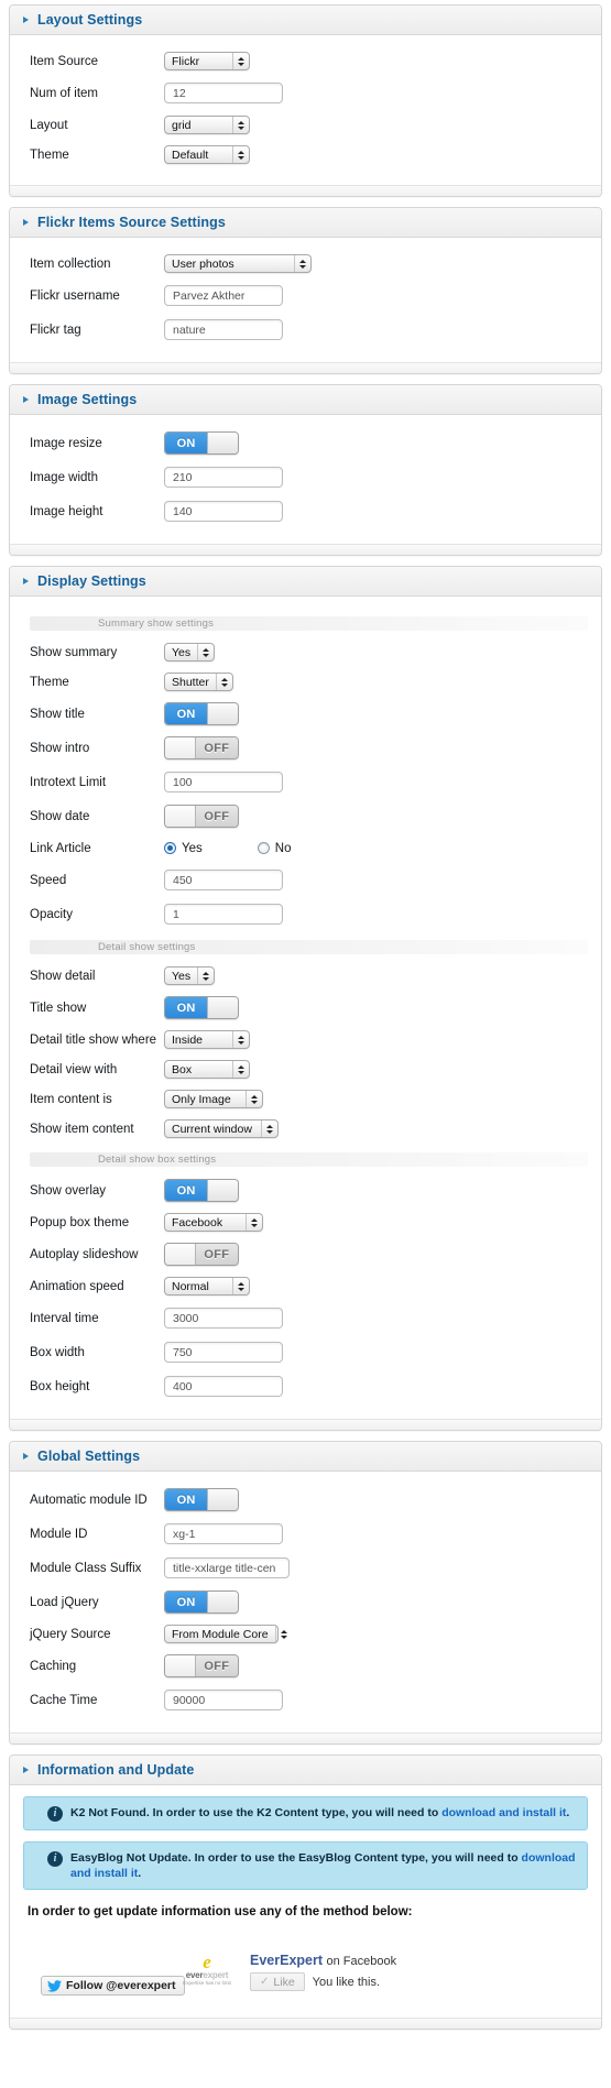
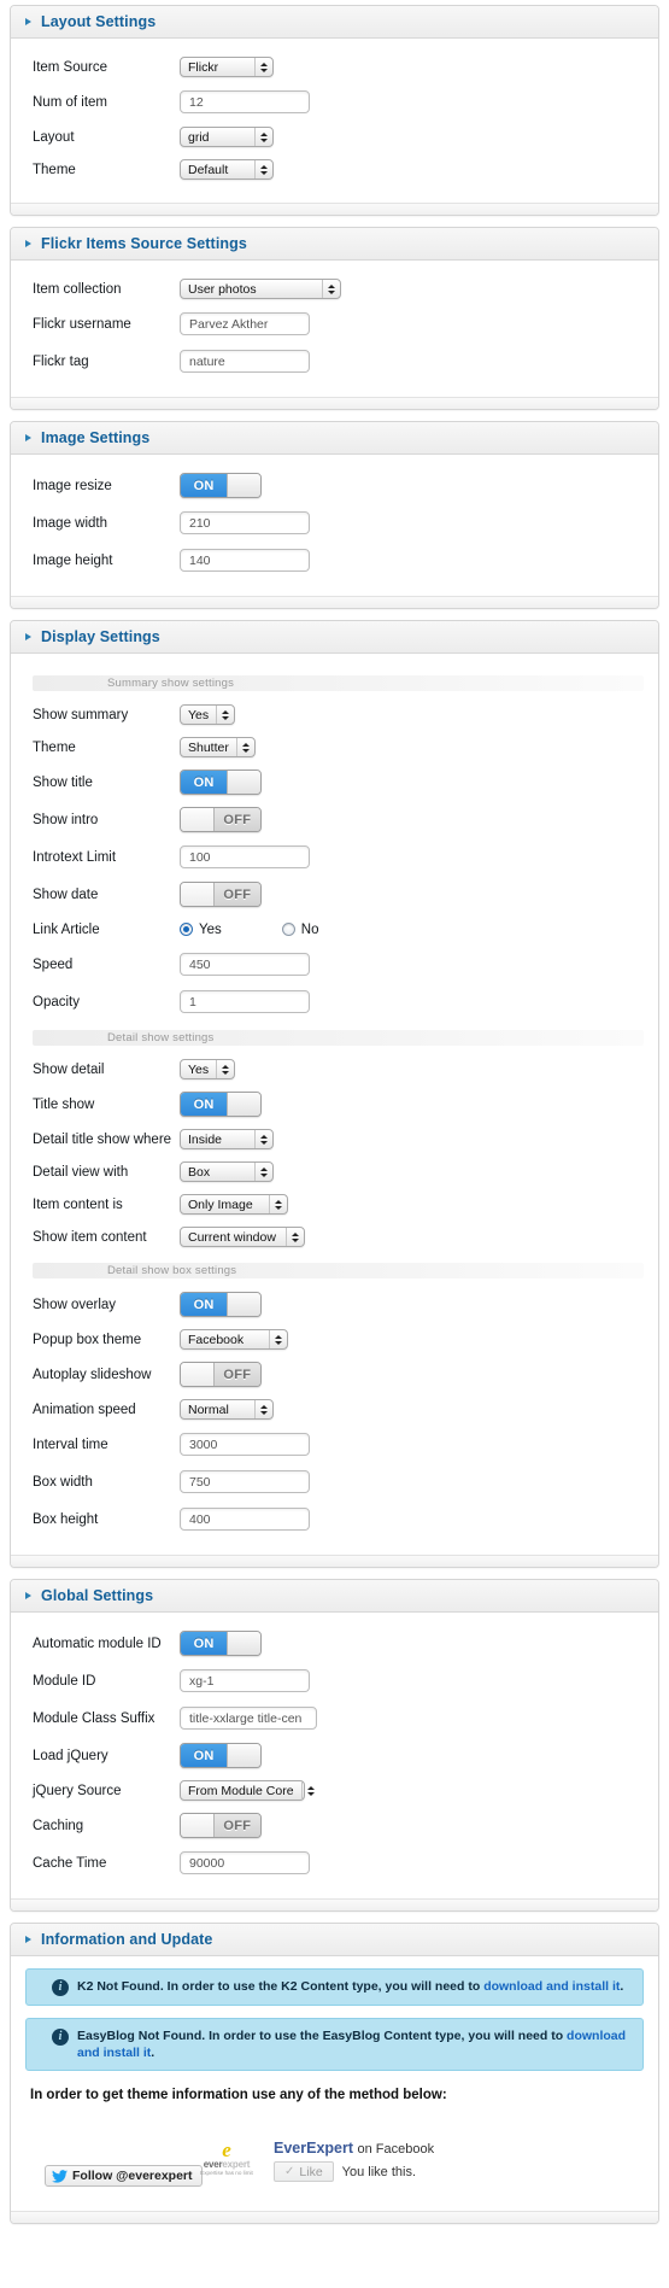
  Layout Settings
  Item Source
  Flickr
  Num of item
  12
  Layout
  grid
  Theme
  Default
  Flickr Items Source Settings
  Item collection
  User photos
  Flickr username
  Parvez Akther
  Flickr tag
  nature
  Image Settings
  Image resize
  ON
  Image width
  210
  Image height
  140
  Display Settings
  Summary show settings
  Show summary
  Yes
  Theme
  Shutter
  Show title
  ON
  Show intro
  OFF
  Introtext Limit
  100
  Show date
  OFF
  Link Article
  Yes
  No
  Speed
  450
  Opacity
  1
  Detail show settings
  Show detail
  Yes
  Title show
  ON
  Detail title show where
  Inside
  Detail view with
  Box
  Item content is
  Only Image
  Show item content
  Current window
  Detail show box settings
  Show overlay
  ON
  Popup box theme
  Facebook
  Autoplay slideshow
  OFF
  Animation speed
  Normal
  Interval time
  3000
  Box width
  750
  Box height
  400
  Global Settings
  Automatic module ID
  ON
  Module ID
  xg-1
  Module Class Suffix
  title-xxlarge title-cen
  Load jQuery
  ON
  jQuery Source
  From Module Core
  Caching
  OFF
  Cache Time
  90000
  Information and Update
  i
  K2 Not Found. In order to use the K2 Content type, you will need to download and install it.
  i
- EasyBlog Not Update. In order to use the EasyBlog Content type, you will need to download and install it.
+ EasyBlog Not Found. In order to use the EasyBlog Content type, you will need to download and install it.
- In order to get update information use any of the method below:
+ In order to get theme information use any of the method below:
  Follow @everexpert
  e
  everexpert
  EverExpert on Facebook
  ✓
  Like
  You like this.
